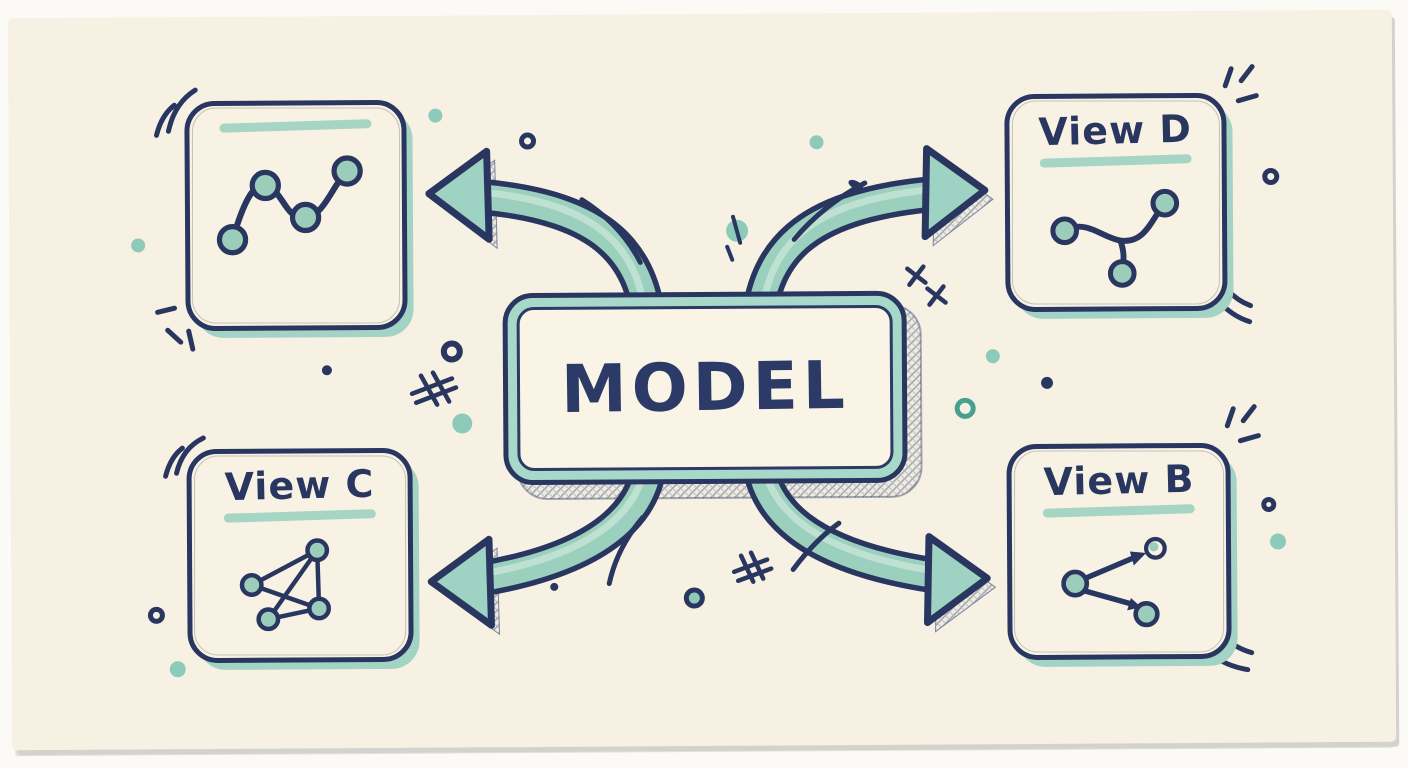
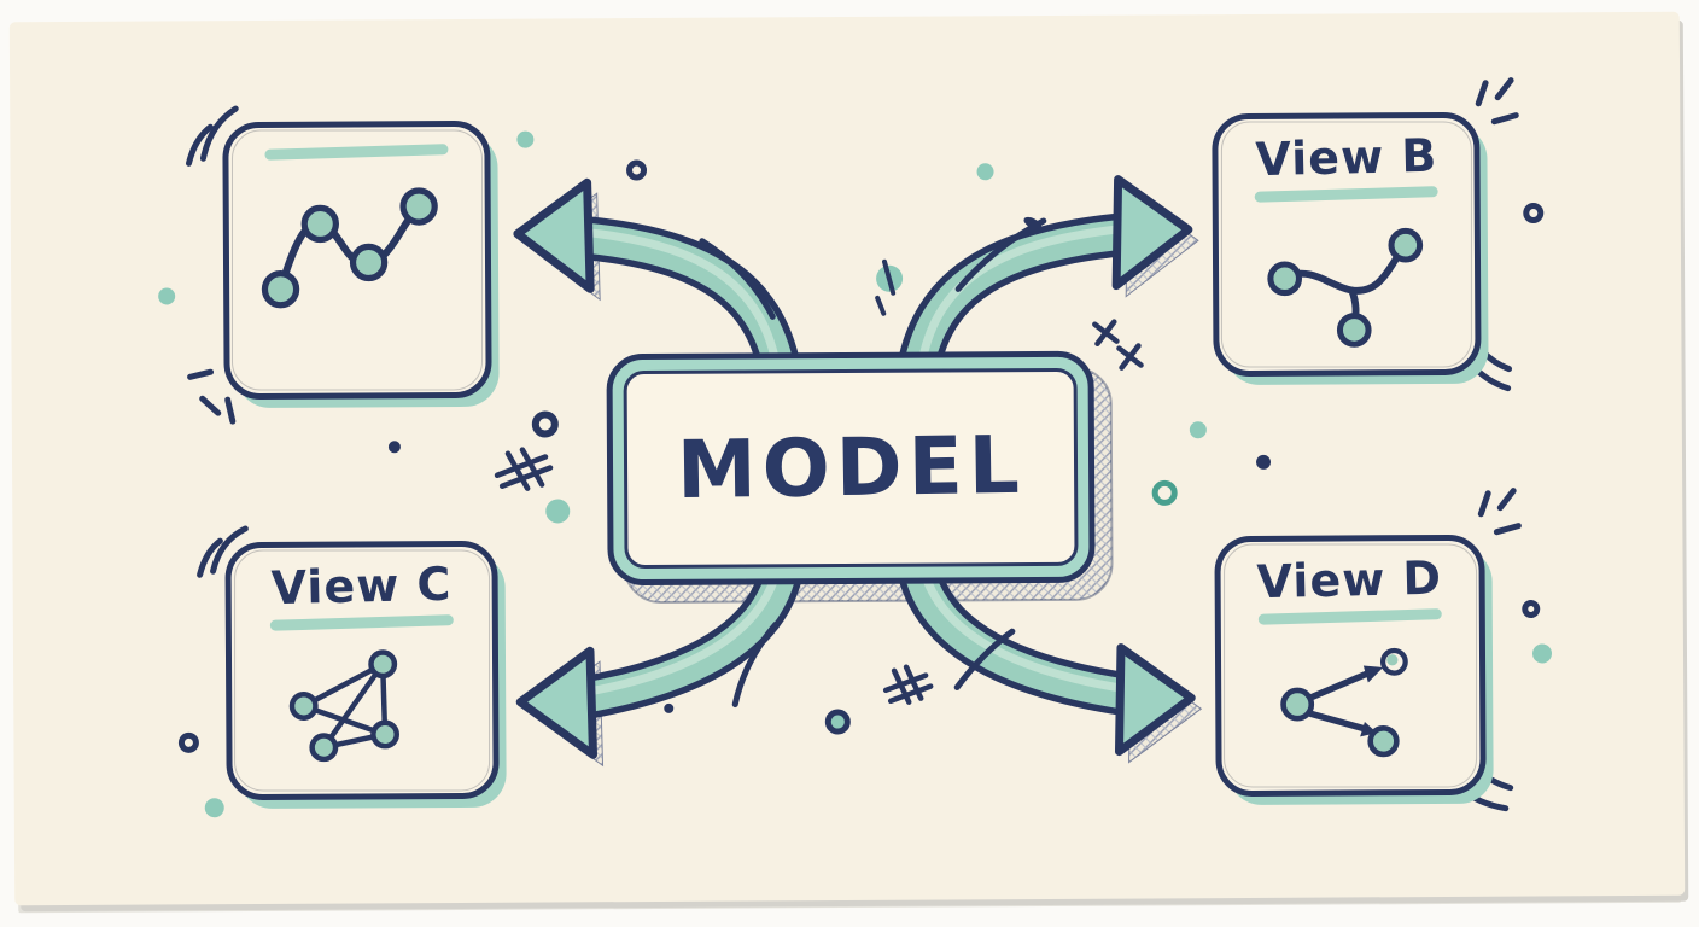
- View D
+ View B
  View C
- View B
+ View D
  MODEL
